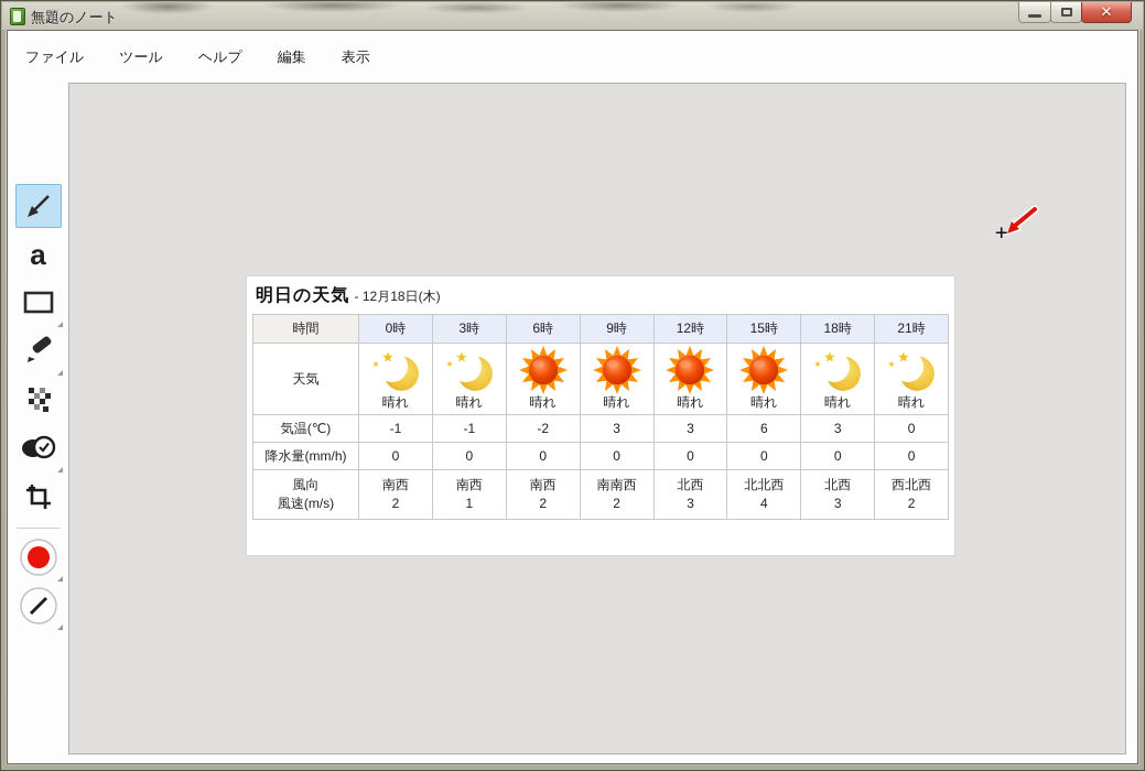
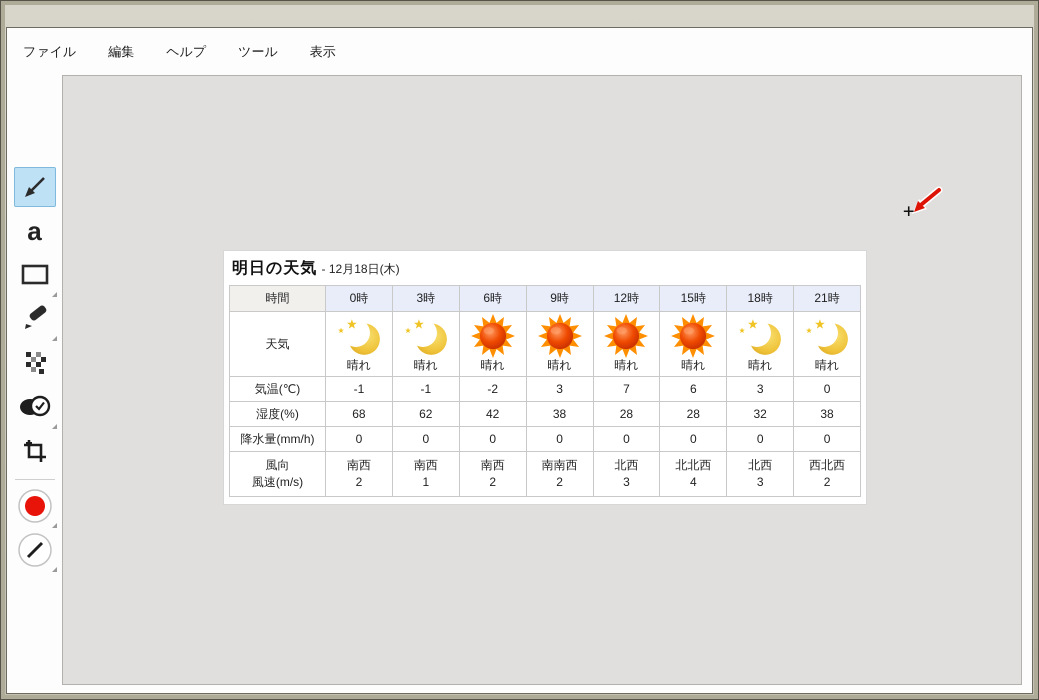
- 無題のノート
- ✕
  ファイル
- ツール
+ 編集
  ヘルプ
- 編集
+ ツール
  表示
  a
  明日の天気 - 12月18日(木)
  時間	0時	3時	6時	9時	12時	15時	18時	21時
  天気	晴れ	晴れ	晴れ	晴れ	晴れ	晴れ	晴れ	晴れ
- 気温(℃)	-1	-1	-2	3	3	6	3	0
+ 気温(℃)	-1	-1	-2	3	7	6	3	0
+ 湿度(%)	68	62	42	38	28	28	32	38
  降水量(mm/h)	0	0	0	0	0	0	0	0
  風向 風速(m/s)	南西2	南西1	南西2	南南西2	北西3	北北西4	北西3	西北西2
  +
